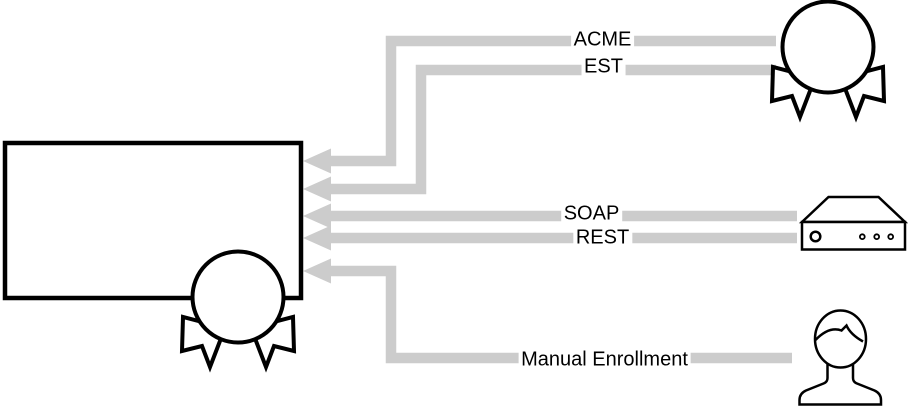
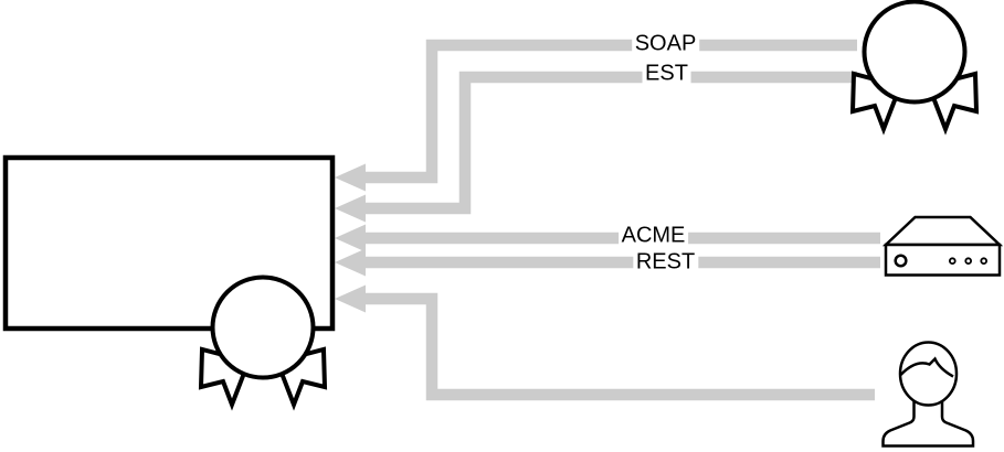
- ACME
+ SOAP
  EST
- SOAP
+ ACME
  REST
- Manual Enrollment
